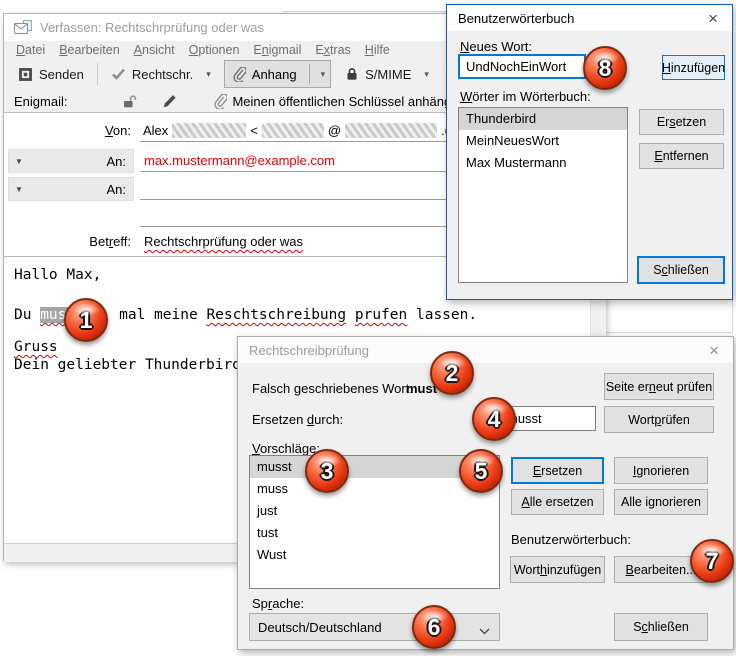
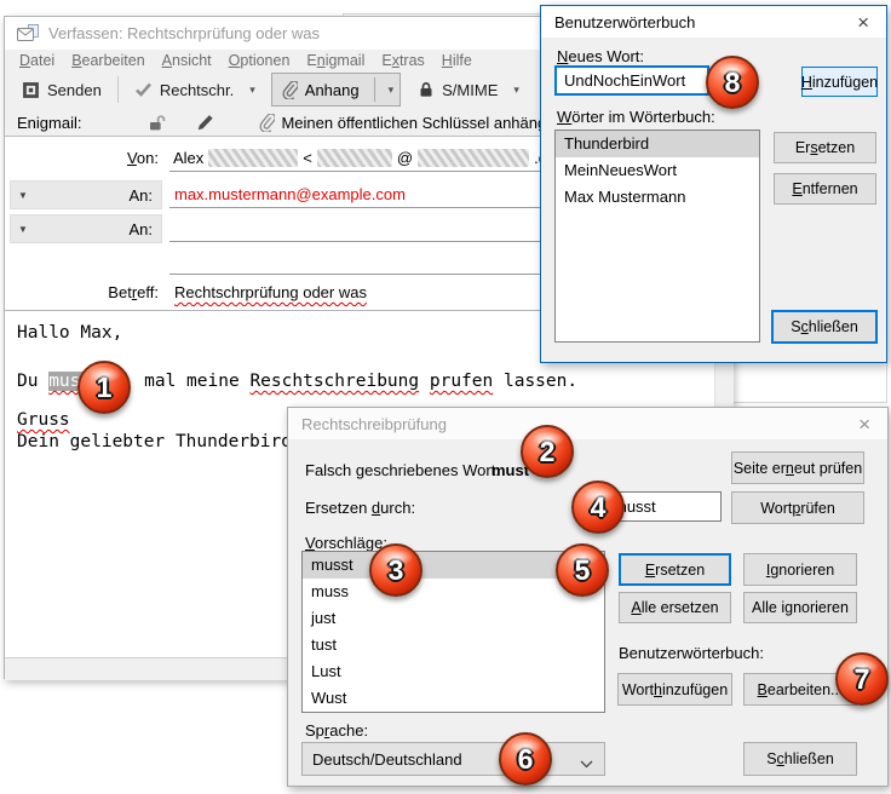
  Verfassen: Rechtschrprüfung oder was
  Datei
  Bearbeiten
  Ansicht
  Optionen
  Enigmail
  Extras
  Hilfe
  Senden
  Rechtschr.
  ▾
  Anhang
  ▾
  S/MIME
  ▾
  Enigmail:
  Meinen öffentlichen Schlüssel anhän
  Von:
  Alex
  <
  @
  ▼
  An:
  max.mustermann@example.com
  ▼
  An:
  Betreff:
  Rechtschrprüfung oder was
  Hallo Max,
  Du mus mal meine Reschtschreibung prufen lassen.
  Gruss
  Dein geliebter Thunderbir
  Benutzerwörterbuch
  ×
  Neues Wort:
  UndNochEinWort
  H
  inzufügen
  Wörter im Wörterbuch:
  Thunderbird
  MeinNeuesWort
  Max Mustermann
  Er
  s
  etzen
  E
  ntfernen
  S
  c
  hließen
  Rechtschreibprüfung
  ×
  Falsch geschriebenes Wort:
  must
  Seite er
  n
  eut prüfen
  Ersetzen durch:
  usst
  Wort
  p
  rüfen
  Vorschläge:
  musst
  muss
  just
  tust
+ Lust
  Wust
  E
  rsetzen
  I
  gnorieren
  A
  lle ersetzen
  Alle i
  g
  norieren
  Benutzerwörterbuch:
  Wort
  h
  inzufügen
  B
  earbeiten.
  Sprache:
  Deutsch/Deutschland
  S
  c
  hließen
  1
  2
  3
  4
  5
  6
  7
  8
